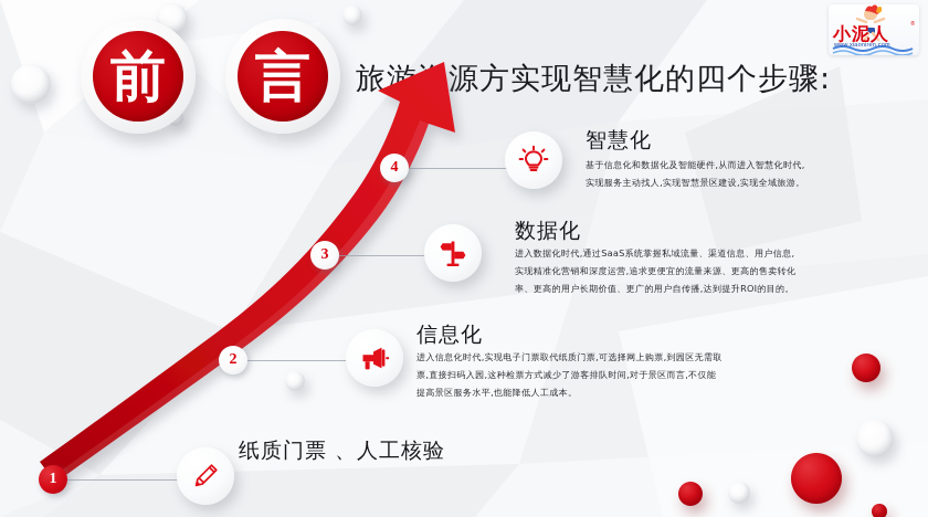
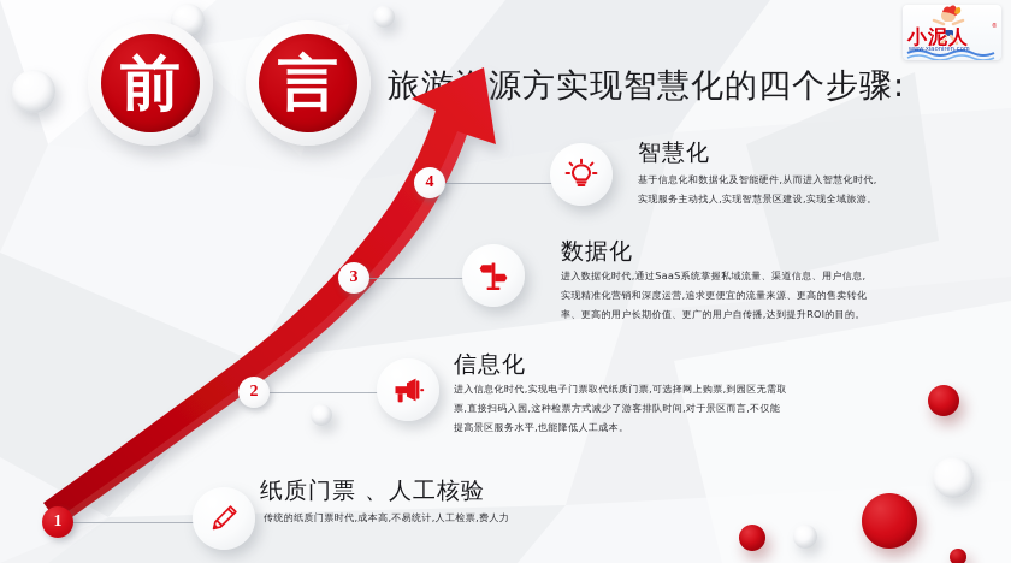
  前
  言
  旅游源方实现智慧化的四个步骤:
  小泥人
  1
  纸质门票 、人工核验
+ 传统的纸质门票时代,成本高,不易统计,人工检票,费人力
  2
  信息化
  进入信息化时代,实现电子门票取代纸质门票,可选择网上购票,到园区无需取
  票,直接扫码入园,这种检票方式减少了游客排队时间,对于景区而言,不仅能
  提高景区服务水平,也能降低人工成本。
  3
  数据化
  进入数据化时代,通过SaaS系统掌握私域流量、渠道信息、用户信息,
  实现精准化营销和深度运营,追求更便宜的流量来源、更高的售卖转化
  率、更高的用户长期价值、更广的用户自传播,达到提升ROI的目的。
  4
  智慧化
  基于信息化和数据化及智能硬件,从而进入智慧化时代,
  实现服务主动找人,实现智慧景区建设,实现全域旅游。
